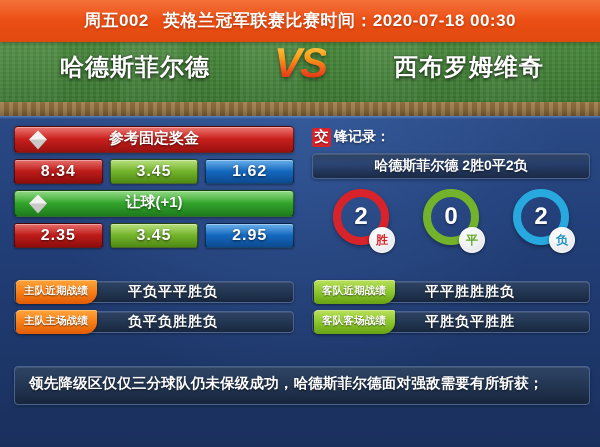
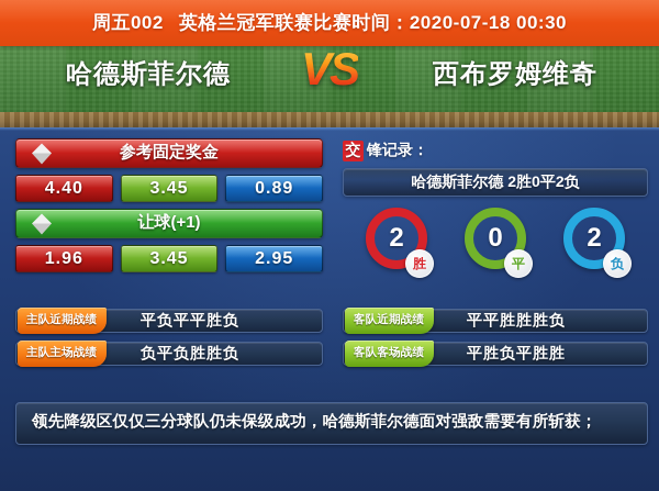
  哈德斯菲尔德
  VS
  西布罗姆维奇
- 8.34
+ 4.40
  3.45
- 1.62
+ 0.89
- 2.35
+ 1.96
  3.45
  2.95
  交
  锋记录：
  哈德斯菲尔德 2胜0平2负
  2
  胜
  0
  平
  2
  负
  平负平平胜负
  主队近期战绩
  负平负胜胜负
  主队主场战绩
  平平胜胜胜负
  客队近期战绩
  平胜负平胜胜
  客队客场战绩
  领先降级区仅仅三分球队仍未保级成功，哈德斯菲尔德面对强敌需要有所斩获；
